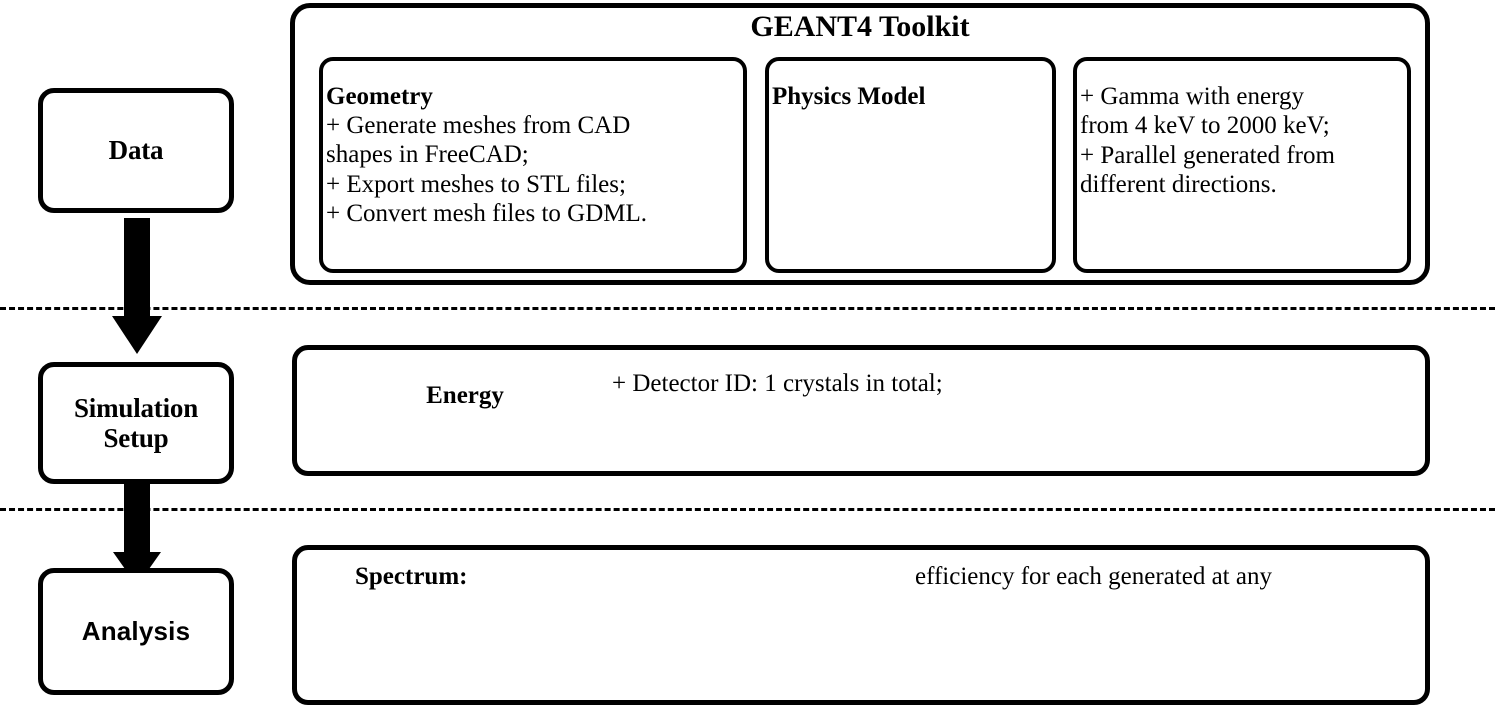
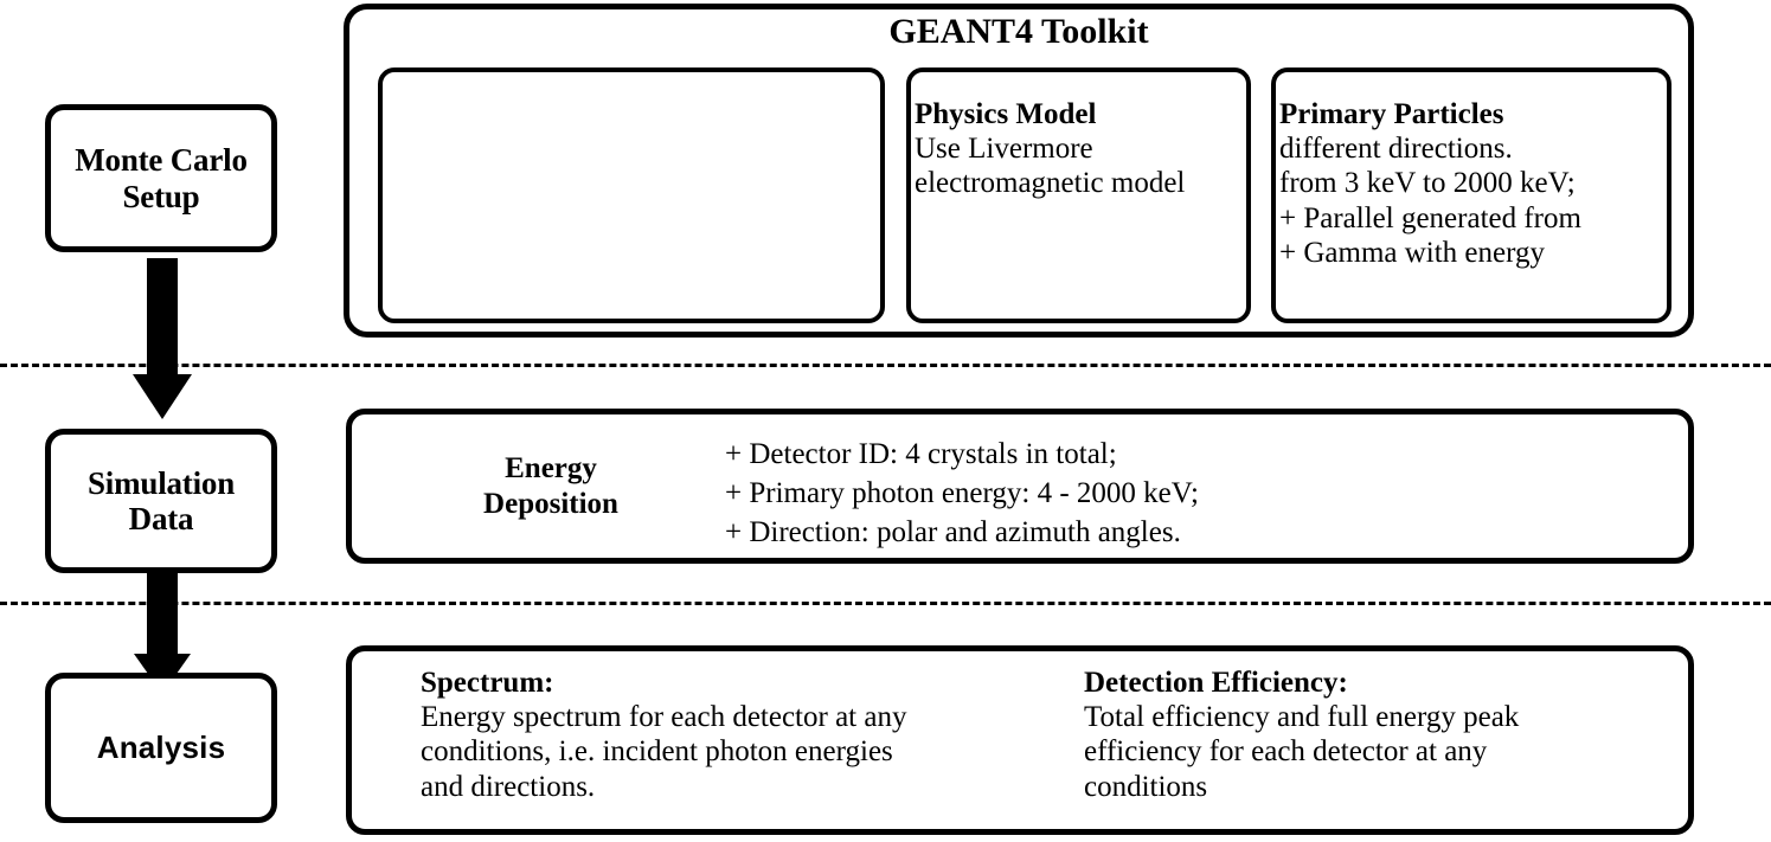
+ Monte Carlo
- Data
+ Setup
  Simulation
- Setup
+ Data
  Analysis
  GEANT4 Toolkit
- Geometry
- + Generate meshes from CAD
- shapes in FreeCAD;
- + Export meshes to STL files;
- + Convert mesh files to GDML.
  Physics Model
+ Use Livermore
+ electromagnetic model
+ Primary Particles
- + Gamma with energy
+ different directions.
- from 4 keV to 2000 keV;
+ from 3 keV to 2000 keV;
  + Parallel generated from
- different directions.
+ + Gamma with energy
  Energy
+ Deposition
- + Detector ID: 1 crystals in total;
+ + Detector ID: 4 crystals in total;
+ + Primary photon energy: 4 - 2000 keV;
+ + Direction: polar and azimuth angles.
  Spectrum:
+ Energy spectrum for each detector at any
+ conditions, i.e. incident photon energies
+ and directions.
+ Detection Efficiency:
+ Total efficiency and full energy peak
- efficiency for each generated at any
+ efficiency for each detector at any
+ conditions
